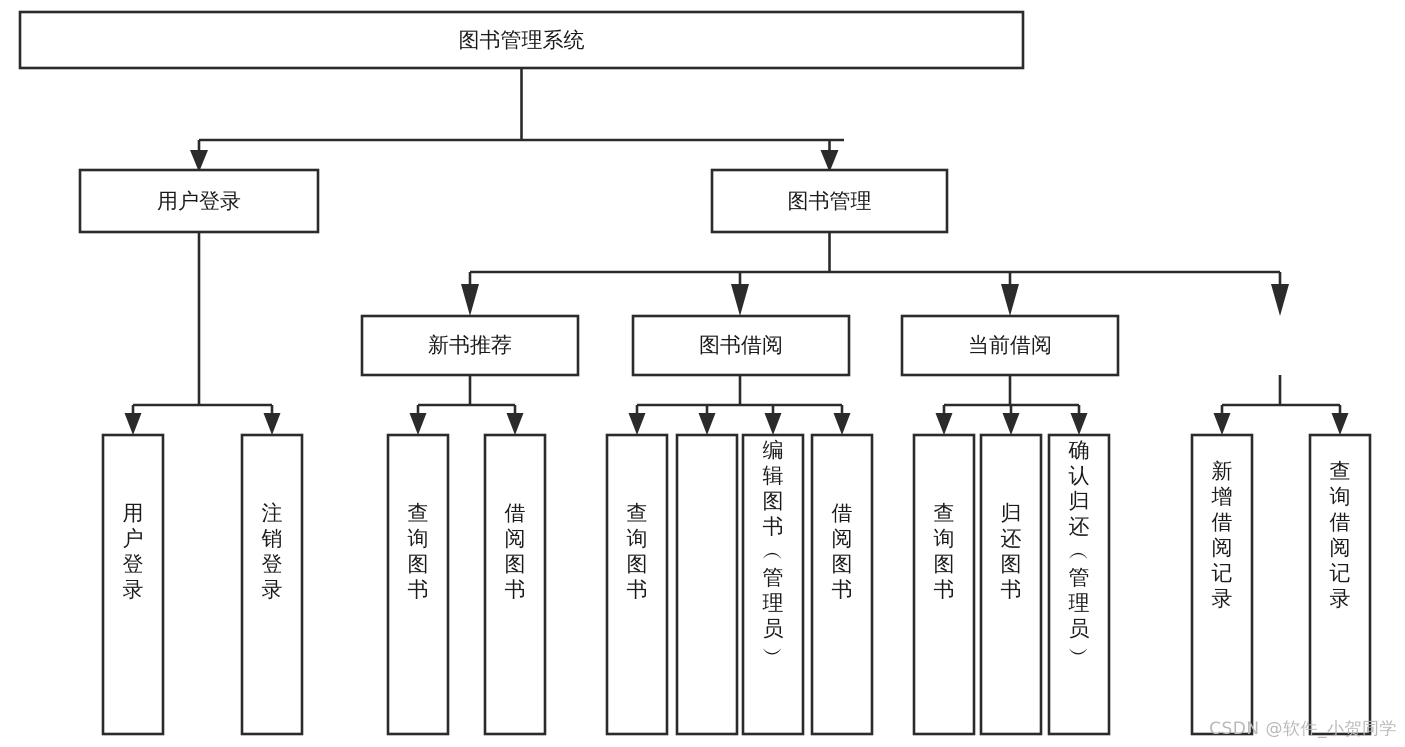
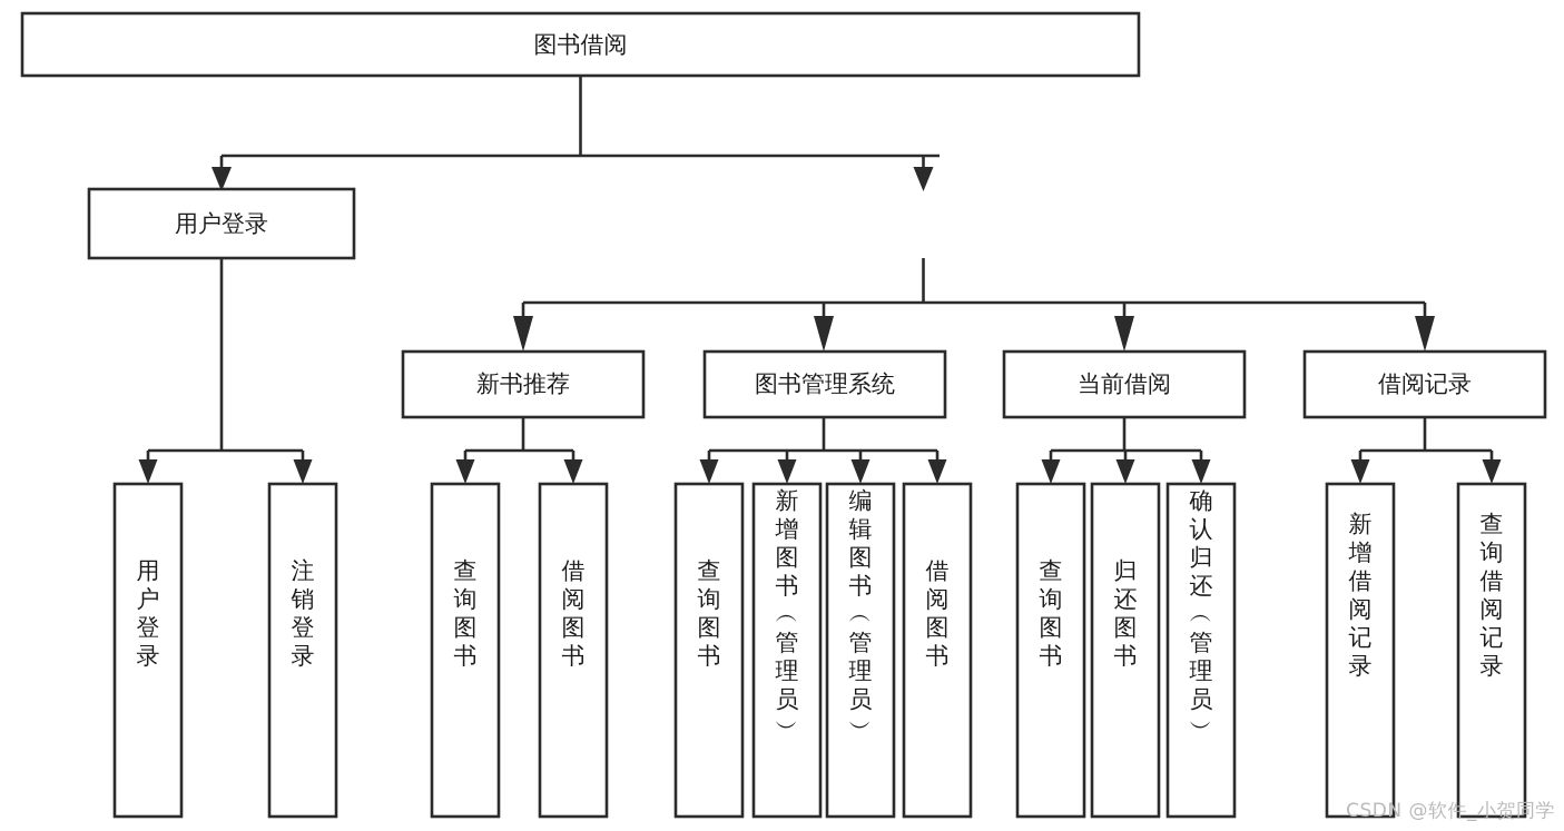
- 图书管理系统
+ 图书借阅
  用户登录
- 图书管理
  新书推荐
- 图书借阅
+ 图书管理系统
  当前借阅
+ 借阅记录
  用户登录
  注销登录
  查询图书
  借阅图书
  查询图书
+ 新增图书 ︵ 管理员 ︶
  编辑图书 ︵ 管理员 ︶
  借阅图书
  查询图书
  归还图书
  确认归还 ︵ 管理员 ︶
  新增借阅记录
  查询借阅记录
  CSDN @软件_小贺同学
